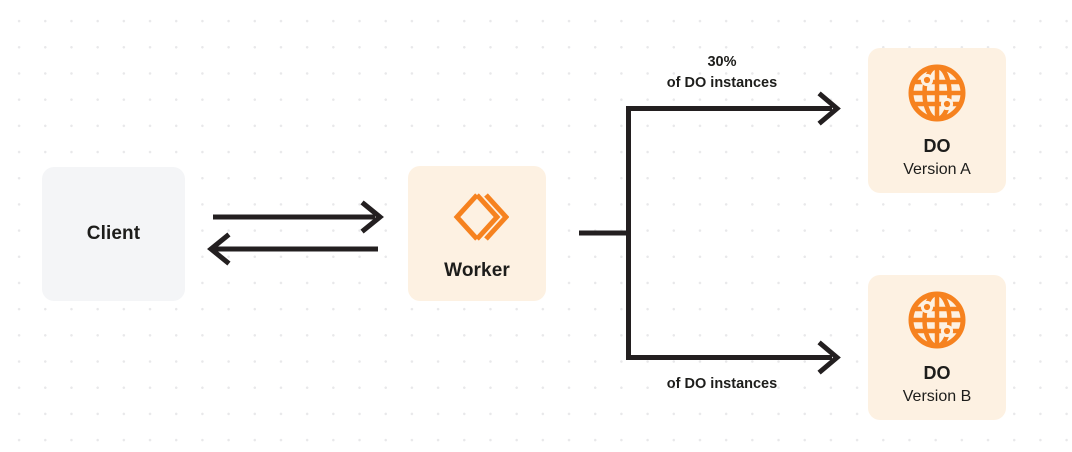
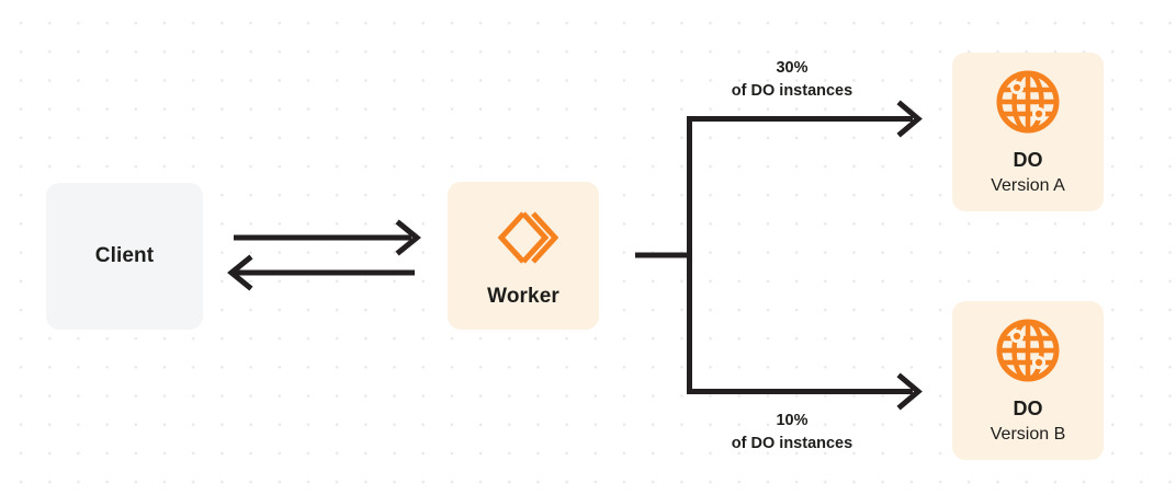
  30%
  of DO instances
+ 10%
  of DO instances
  Client
  Worker
  DO
  Version A
  DO
  Version B
